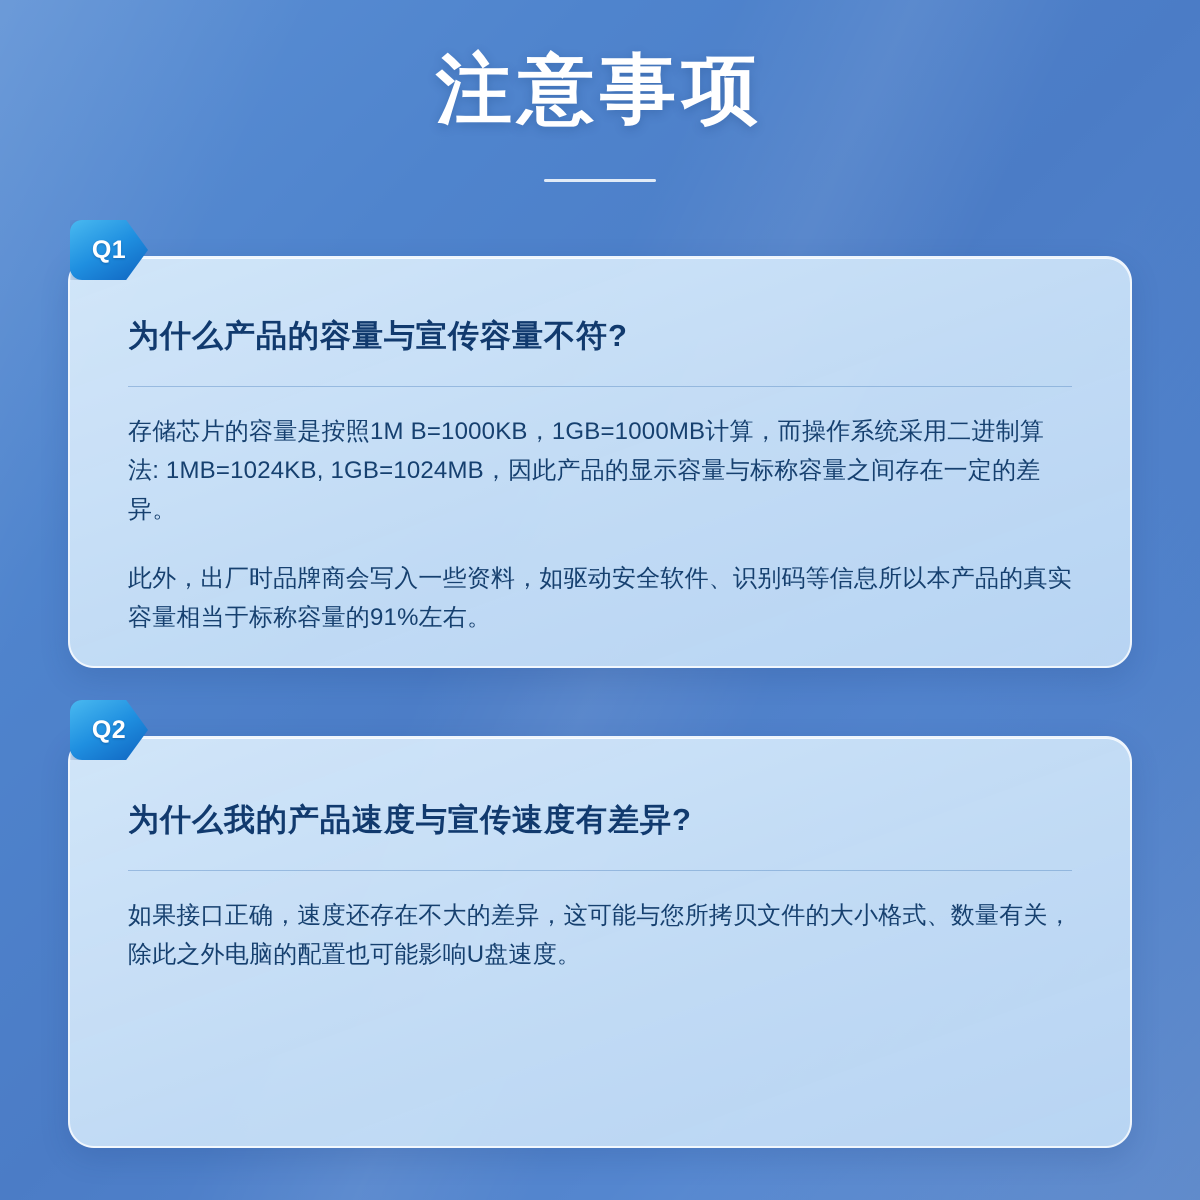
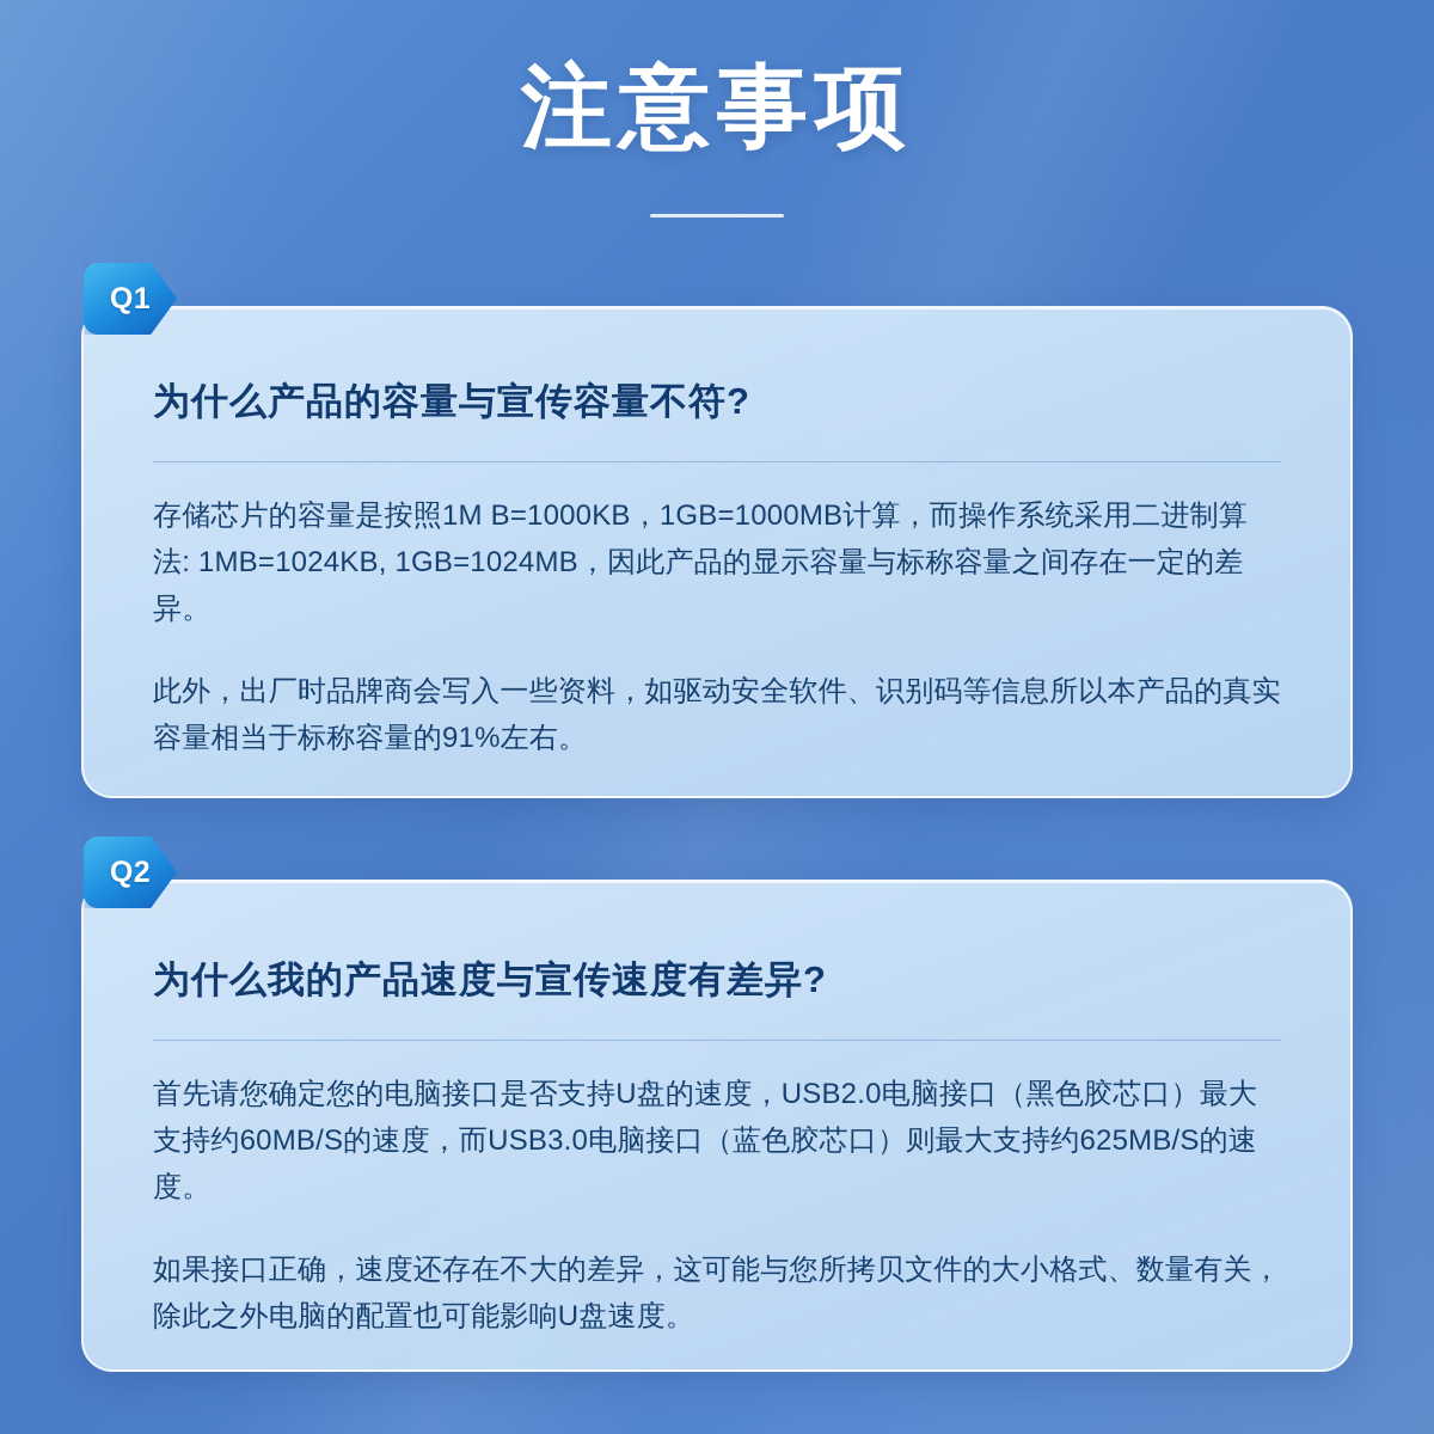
  Q1
  为什么产品的容量与宣传容量不符?
  存储芯片的容量是按照1M B=1000KB，1GB=1000MB计算，而操作系统采用二进制算法: 1MB=1024KB, 1GB=1024MB，因此产品的显示容量与标称容量之间存在一定的差异。
  此外，出厂时品牌商会写入一些资料，如驱动安全软件、识别码等信息所以本产品的真实容量相当于标称容量的91%左右。
  Q2
  为什么我的产品速度与宣传速度有差异?
+ 首先请您确定您的电脑接口是否支持U盘的速度，USB2.0电脑接口（黑色胶芯口）最大支持约60MB/S的速度，而USB3.0电脑接口（蓝色胶芯口）则最大支持约625MB/S的速度。
  如果接口正确，速度还存在不大的差异，这可能与您所拷贝文件的大小格式、数量有关，除此之外电脑的配置也可能影响U盘速度。
